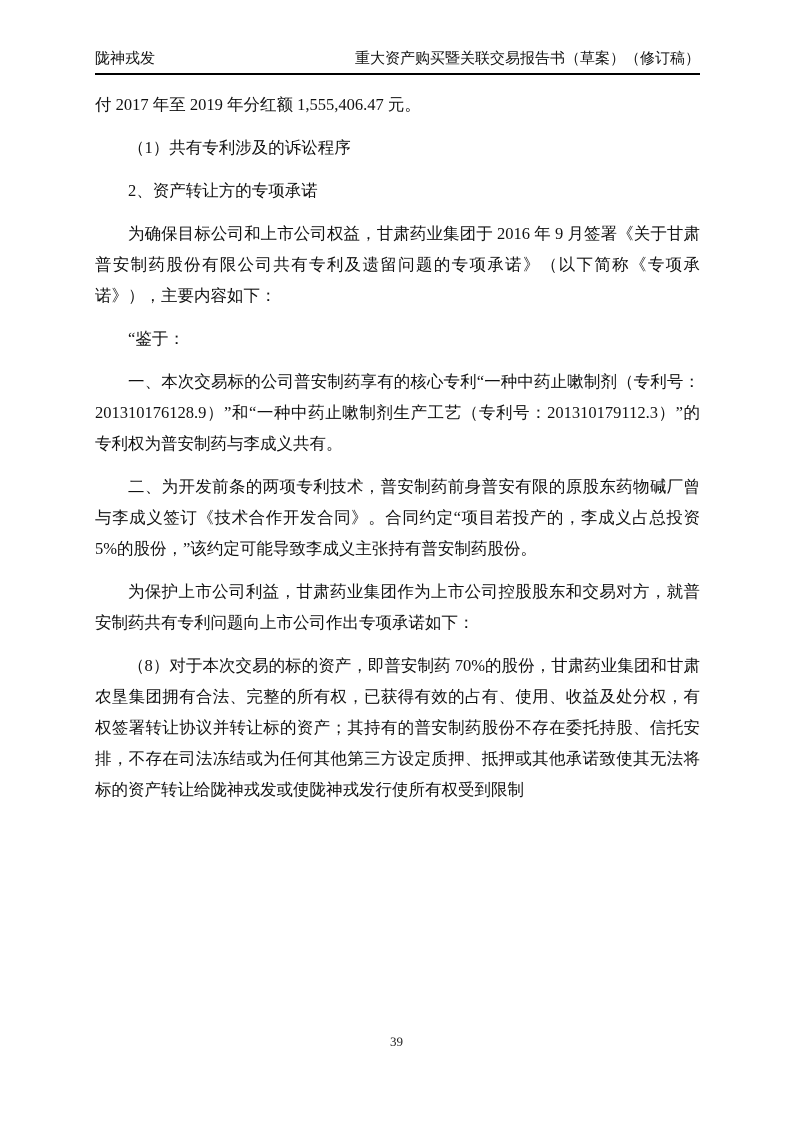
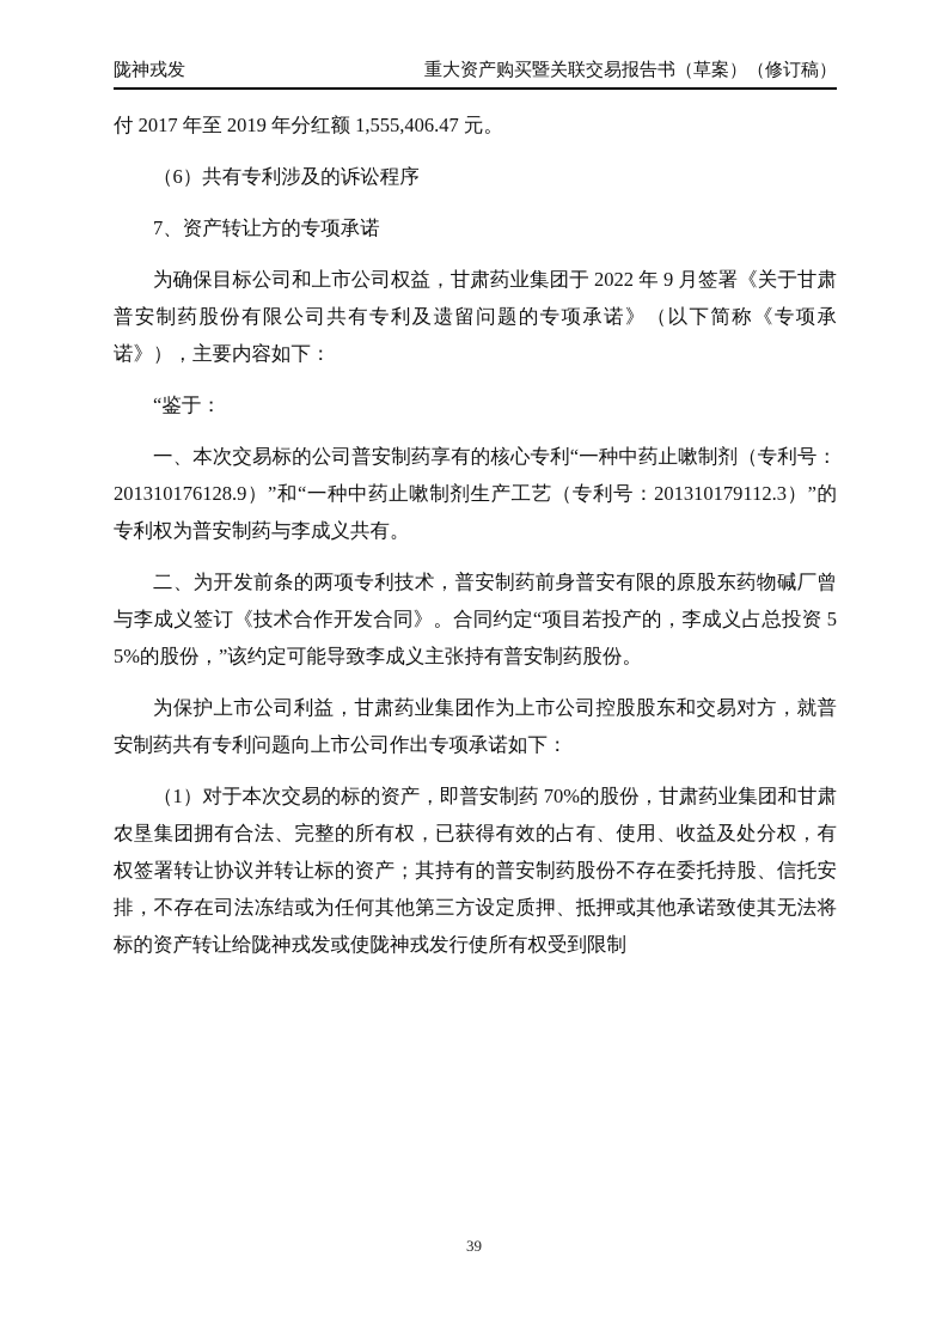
  陇神戎发
  重大资产购买暨关联交易报告书（草案）（修订稿）
  付 2017 年至 2019 年分红额 1,555,406.47 元。
- （1）共有专利涉及的诉讼程序
+ （6）共有专利涉及的诉讼程序
- 2、资产转让方的专项承诺
+ 7、资产转让方的专项承诺
- 为确保目标公司和上市公司权益，甘肃药业集团于 2016 年 9 月签署《关于甘肃普安制药股份有限公司共有专利及遗留问题的专项承诺》（以下简称《专项承诺》），主要内容如下：
+ 为确保目标公司和上市公司权益，甘肃药业集团于 2022 年 9 月签署《关于甘肃普安制药股份有限公司共有专利及遗留问题的专项承诺》（以下简称《专项承诺》），主要内容如下：
  “鉴于：
  一、本次交易标的公司普安制药享有的核心专利“一种中药止嗽制剂（专利号：201310176128.9）”和“一种中药止嗽制剂生产工艺（专利号：201310179112.3）”的专利权为普安制药与李成义共有。
- 二、为开发前条的两项专利技术，普安制药前身普安有限的原股东药物碱厂曾与李成义签订《技术合作开发合同》。合同约定“项目若投产的，李成义占总投资 5%的股份，”该约定可能导致李成义主张持有普安制药股份。
+ 二、为开发前条的两项专利技术，普安制药前身普安有限的原股东药物碱厂曾与李成义签订《技术合作开发合同》。合同约定“项目若投产的，李成义占总投资 55%的股份，”该约定可能导致李成义主张持有普安制药股份。
  为保护上市公司利益，甘肃药业集团作为上市公司控股股东和交易对方，就普安制药共有专利问题向上市公司作出专项承诺如下：
- （8）对于本次交易的标的资产，即普安制药 70%的股份，甘肃药业集团和甘肃农垦集团拥有合法、完整的所有权，已获得有效的占有、使用、收益及处分权，有权签署转让协议并转让标的资产；其持有的普安制药股份不存在委托持股、信托安排，不存在司法冻结或为任何其他第三方设定质押、抵押或其他承诺致使其无法将标的资产转让给陇神戎发或使陇神戎发行使所有权受到限制
+ （1）对于本次交易的标的资产，即普安制药 70%的股份，甘肃药业集团和甘肃农垦集团拥有合法、完整的所有权，已获得有效的占有、使用、收益及处分权，有权签署转让协议并转让标的资产；其持有的普安制药股份不存在委托持股、信托安排，不存在司法冻结或为任何其他第三方设定质押、抵押或其他承诺致使其无法将标的资产转让给陇神戎发或使陇神戎发行使所有权受到限制
  39
